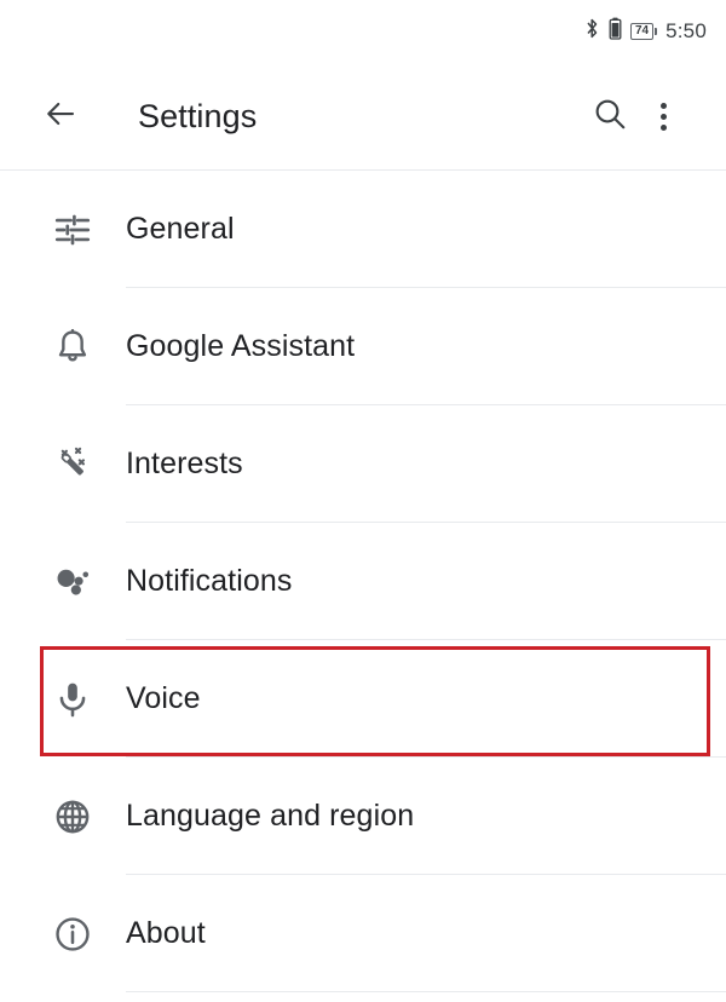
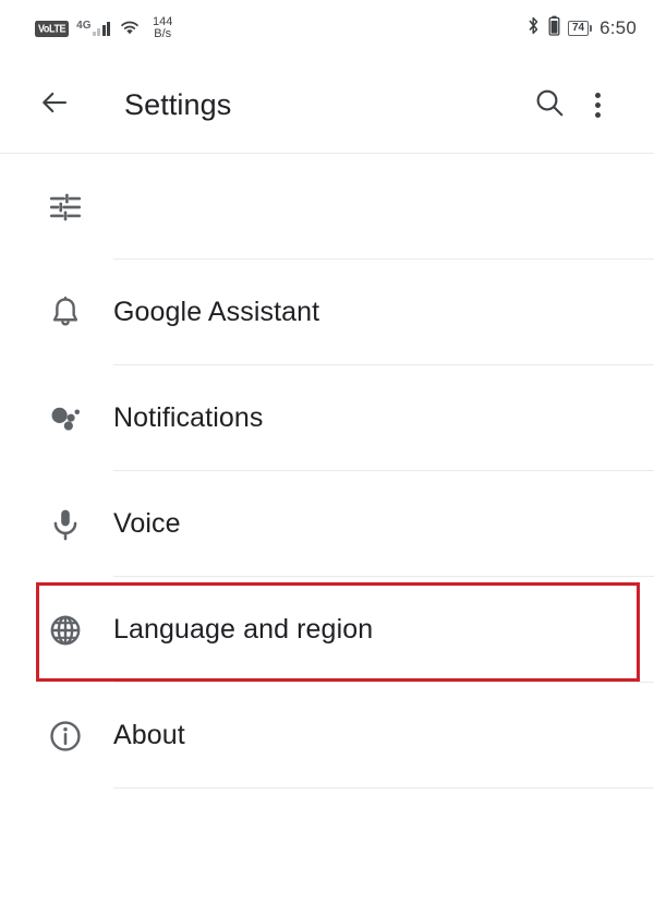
+ VoLTE
+ 4G
+ 144
+ B/s
  74
- 5:50
+ 6:50
  Settings
- General
  Google Assistant
- Interests
  Notifications
  Voice
  Language and region
  About
